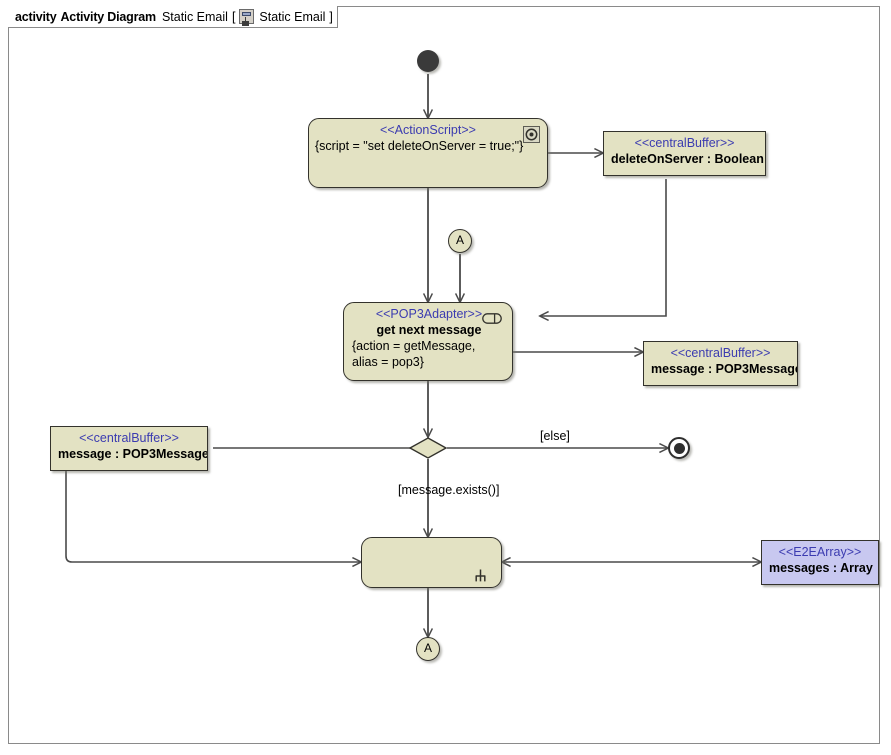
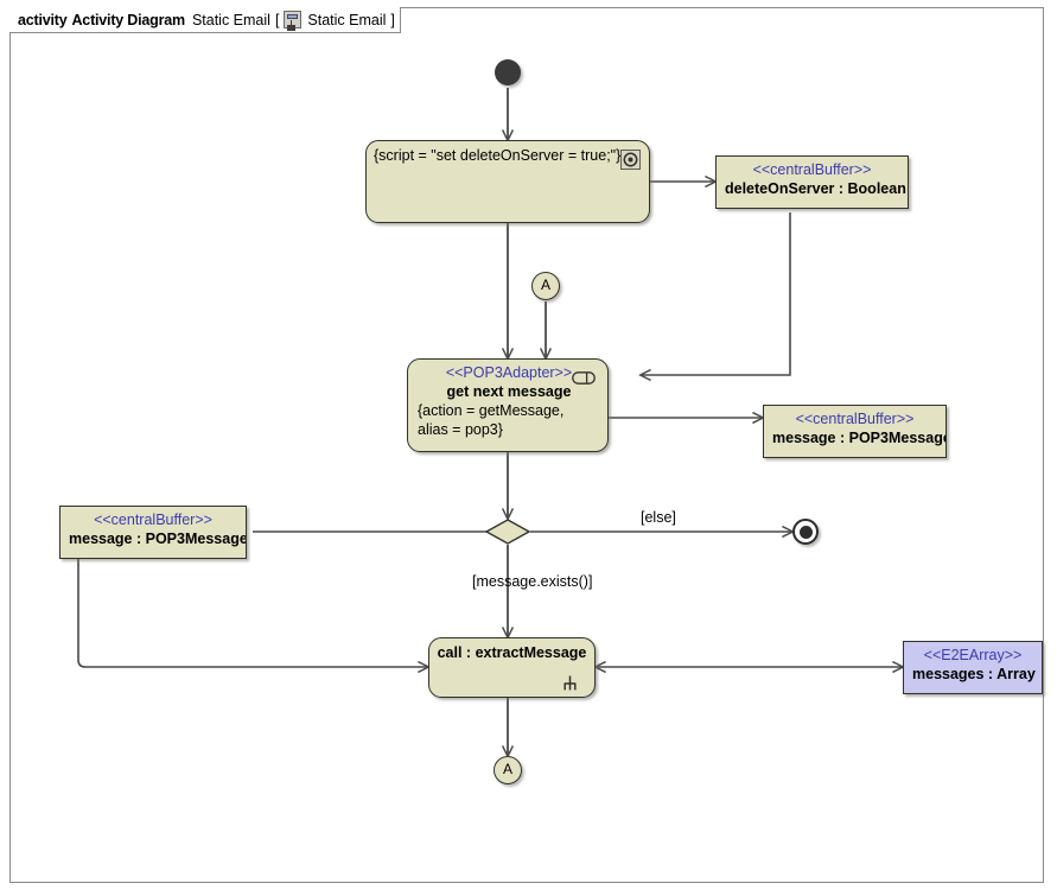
  activity
  Activity Diagram
  Static Email
  [
  Static Email
  ]
- <<ActionScript>>
  {script = "set deleteOnServer = true;"}
  <<centralBuffer>>
  deleteOnServer : Boolean
  A
  <<POP3Adapter>>
  get next message
  {action = getMessage,
  alias = pop3}
  <<centralBuffer>>
  message : POP3Messag
  <<centralBuffer>>
  message : POP3Message
  [else]
  [message.exists()]
+ call : extractMessage
  <<E2EArray>>
  messages : Array
  A
